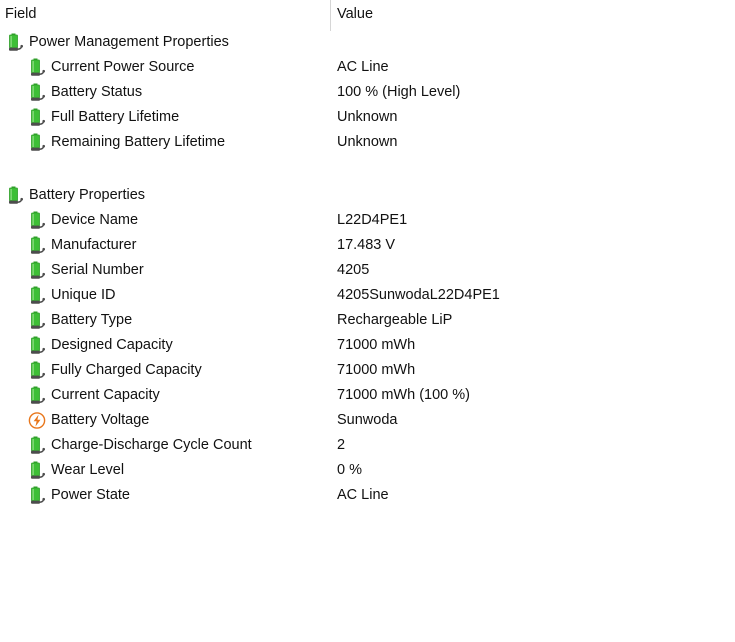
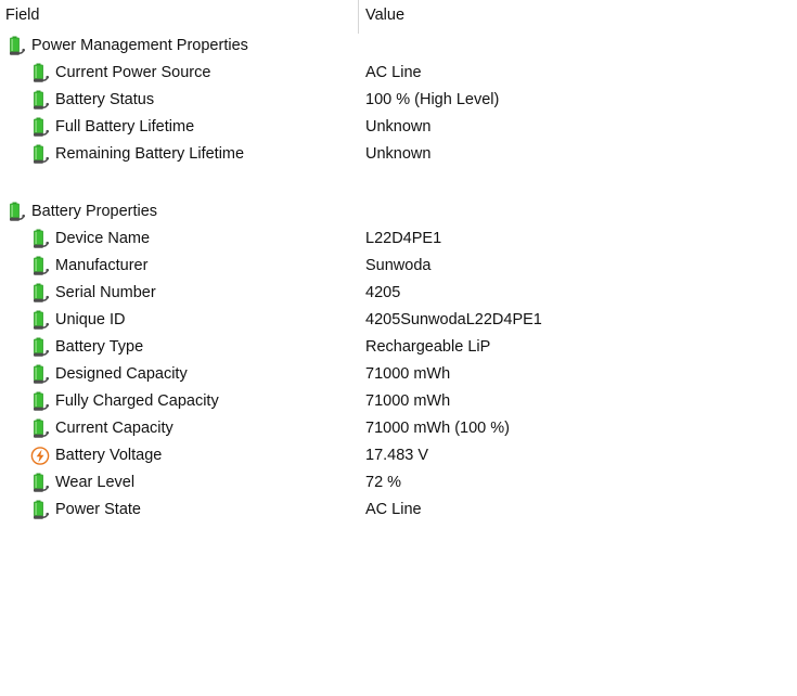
  Field
  Value
  Power Management Properties
  Current Power Source
  AC Line
  Battery Status
  100 % (High Level)
  Full Battery Lifetime
  Unknown
  Remaining Battery Lifetime
  Unknown
  Battery Properties
  Device Name
  L22D4PE1
  Manufacturer
- 17.483 V
+ Sunwoda
  Serial Number
  4205
  Unique ID
  4205SunwodaL22D4PE1
  Battery Type
  Rechargeable LiP
  Designed Capacity
  71000 mWh
  Fully Charged Capacity
  71000 mWh
  Current Capacity
  71000 mWh (100 %)
  Battery Voltage
- Sunwoda
+ 17.483 V
- Charge-Discharge Cycle Count
- 2
  Wear Level
- 0 %
+ 72 %
  Power State
  AC Line
